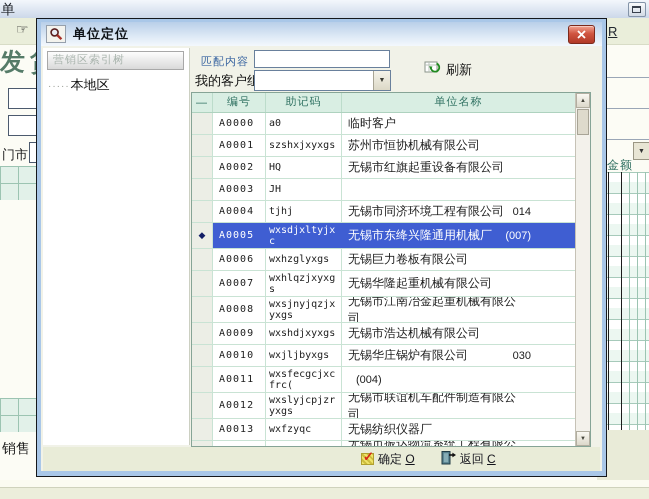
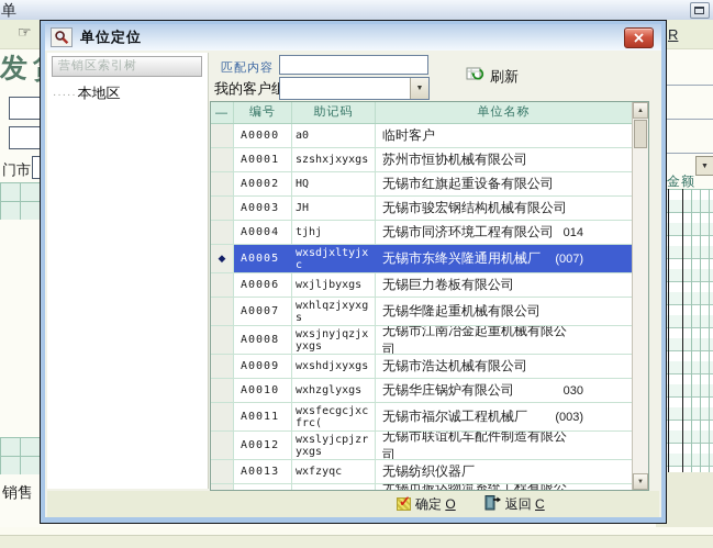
  单
  ☞
  门市
  销售
  单位定位
  营销区索引树
  ·····本地区
  匹配内容
  我的客户
  刷新
  —
  编号
  助记码
  单位名称
  A0000
  a0
  临时客户
  A0001
  szshxjxyxgs
  苏州市恒协机械有限公司
  A0002
  HQ
  无锡市红旗起重设备有限公司
  A0003
  JH
+ 无锡市骏宏钢结构机械有限公司
  A0004
  tjhj
  无锡市同济环境工程有限公司
  014
  ◆
  A0005
  wxsdjxltyjxc
  无锡市东绛兴隆通用机械厂
  (007)
  A0006
- wxhzglyxgs
+ wxjljbyxgs
  无锡巨力卷板有限公司
  A0007
  wxhlqzjxyxgs
  无锡华隆起重机械有限公司
  A0008
  wxsjnyjqzjxyxgs
  无锡市江南冶金起重机械有限公司
  A0009
  wxshdjxyxgs
  无锡市浩达机械有限公司
  A0010
- wxjljbyxgs
+ wxhzglyxgs
  无锡华庄锅炉有限公司
  030
  A0011
  wxsfecgcjxcfrc(
+ 无锡市福尔诚工程机械厂
- (004)
+ (003)
  A0012
  wxslyjcpjzryxgs
  无锡市联谊机车配件制造有限公司
  A0013
  wxfzyqc
  无锡纺织仪器厂
  无锡市振达物流系统工程有限公
  ✓
  确定 O
  返回 C
